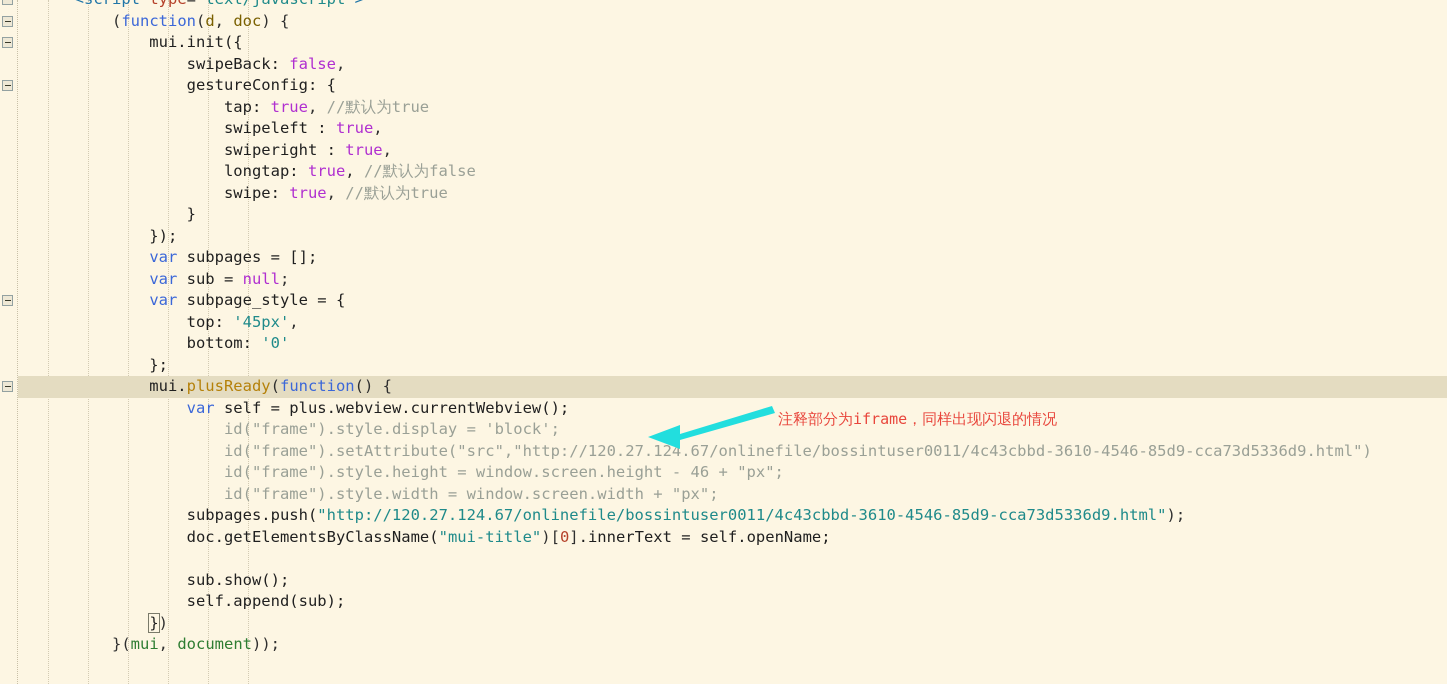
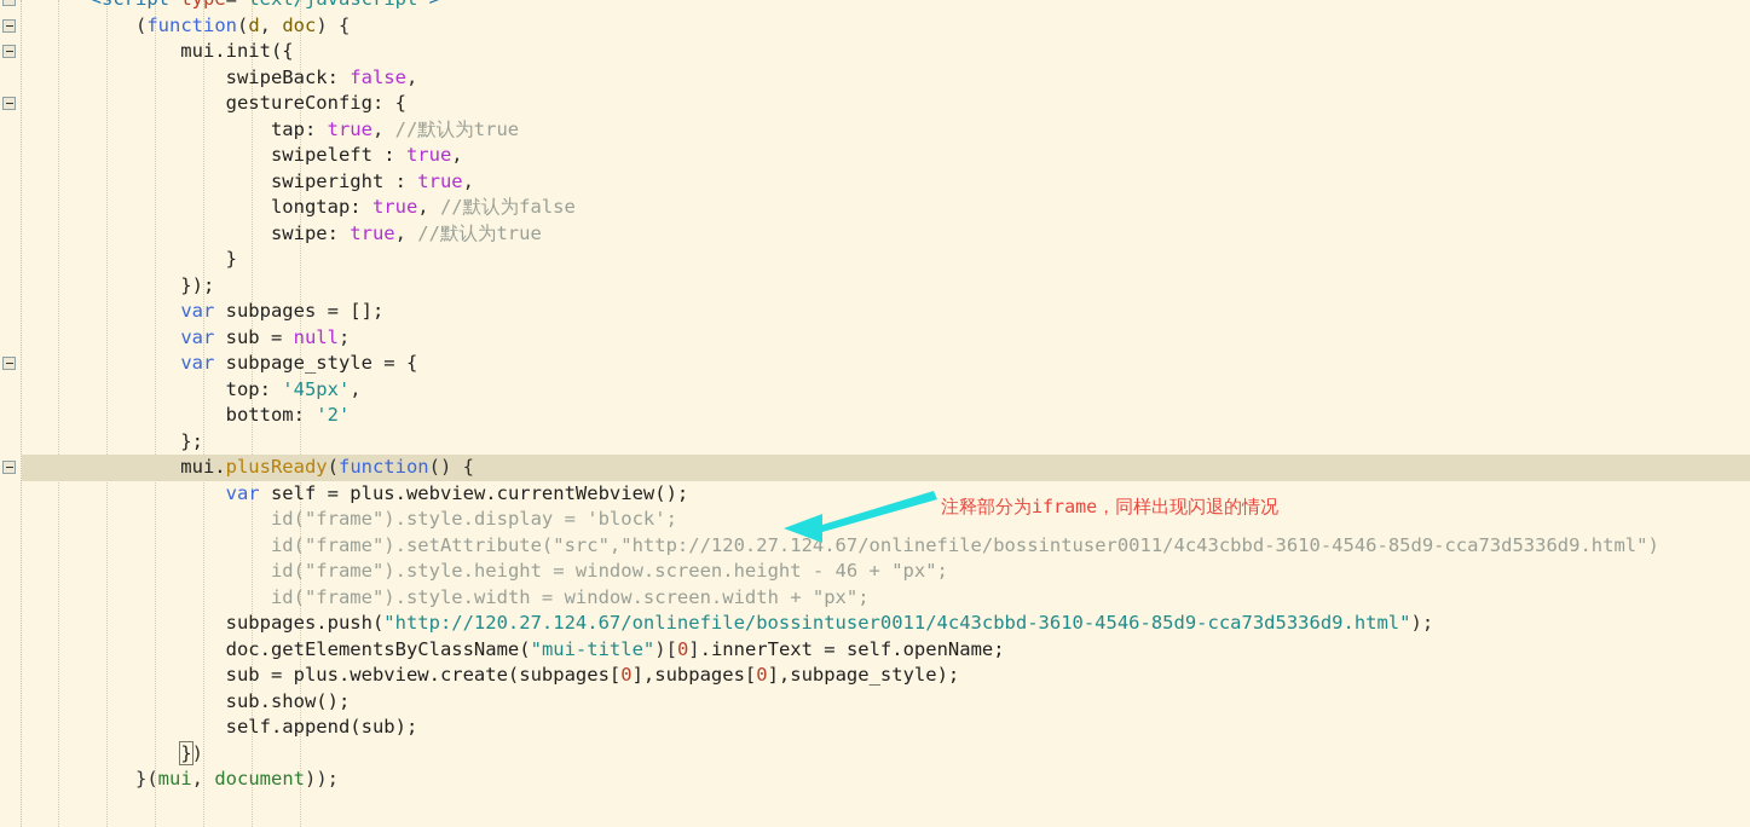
  (function(d, doc) {
  mui.init({
  swipeBack: false,
  gestureConfig: {
  tap: true, //默认为true
  swipeleft : true,
  swiperight : true,
  longtap: true, //默认为false
  swipe: true, //默认为true
  }
  });
  var subpages = [];
  var sub = null;
  var subpage_style = {
  top: '45px',
- bottom: '0'
+ bottom: '2'
  };
  mui.plusReady(function() {
  var self = plus.webview.currentWebview();
  id("frame").style.display = 'block';
  id("frame").setAttribute("src","http://120.27.124.67/onlinefile/bossintuser0011/4c43cbbd-3610-4546-85d9-cca73d5336d9.html")
  id("frame").style.height = window.screen.height - 46 + "px";
  id("frame").style.width = window.screen.width + "px";
  subpages.push("http://120.27.124.67/onlinefile/bossintuser0011/4c43cbbd-3610-4546-85d9-cca73d5336d9.html");
  doc.getElementsByClassName("mui-title")[0].innerText = self.openName;
+ sub = plus.webview.create(subpages[0],subpages[0],subpage_style);
  sub.show();
  self.append(sub);
  })
  }(mui, document));
  注释部分为iframe，同样出现闪退的情况
